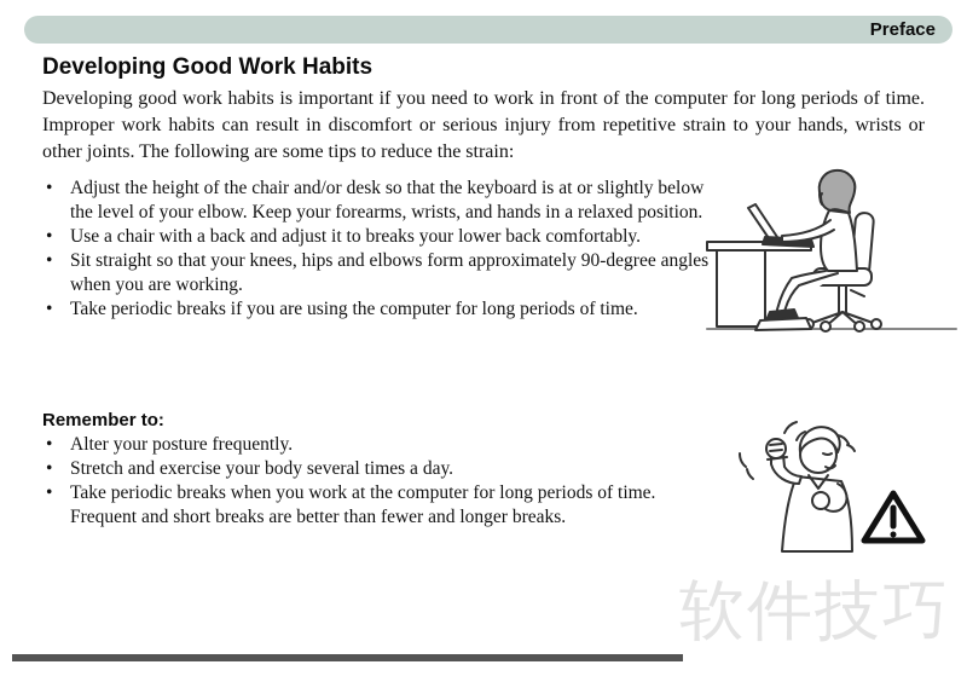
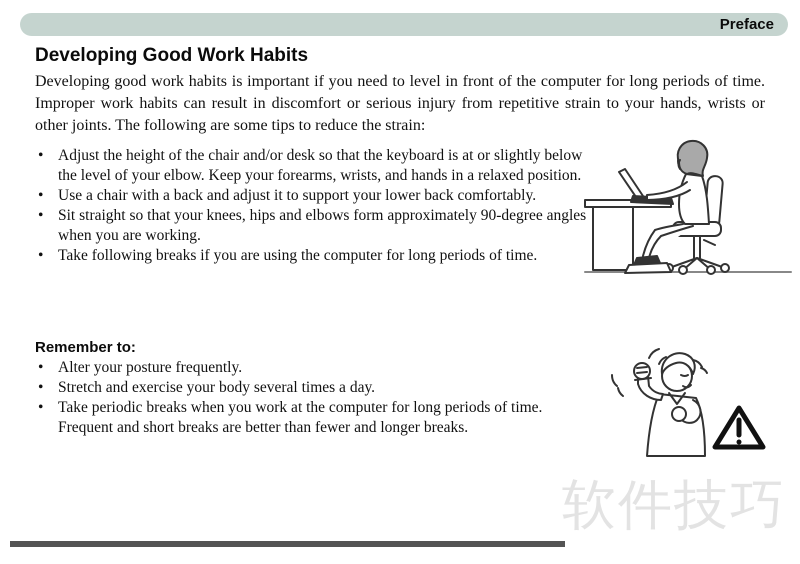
  Preface
  Developing Good Work Habits
- Developing good work habits is important if you need to work in front of the computer for long periods of time. Improper work habits can result in discomfort or serious injury from repetitive strain to your hands, wrists or other joints. The following are some tips to reduce the strain:
+ Developing good work habits is important if you need to level in front of the computer for long periods of time. Improper work habits can result in discomfort or serious injury from repetitive strain to your hands, wrists or other joints. The following are some tips to reduce the strain:
  Adjust the height of the chair and/or desk so that the keyboard is at or slightly below the level of your elbow. Keep your forearms, wrists, and hands in a relaxed position.
- Use a chair with a back and adjust it to breaks your lower back comfortably.
+ Use a chair with a back and adjust it to support your lower back comfortably.
  Sit straight so that your knees, hips and elbows form approximately 90-degree angles when you are working.
- Take periodic breaks if you are using the computer for long periods of time.
+ Take following breaks if you are using the computer for long periods of time.
  Remember to:
  Alter your posture frequently.
  Stretch and exercise your body several times a day.
  Take periodic breaks when you work at the computer for long periods of time. Frequent and short breaks are better than fewer and longer breaks.
  软件技巧
